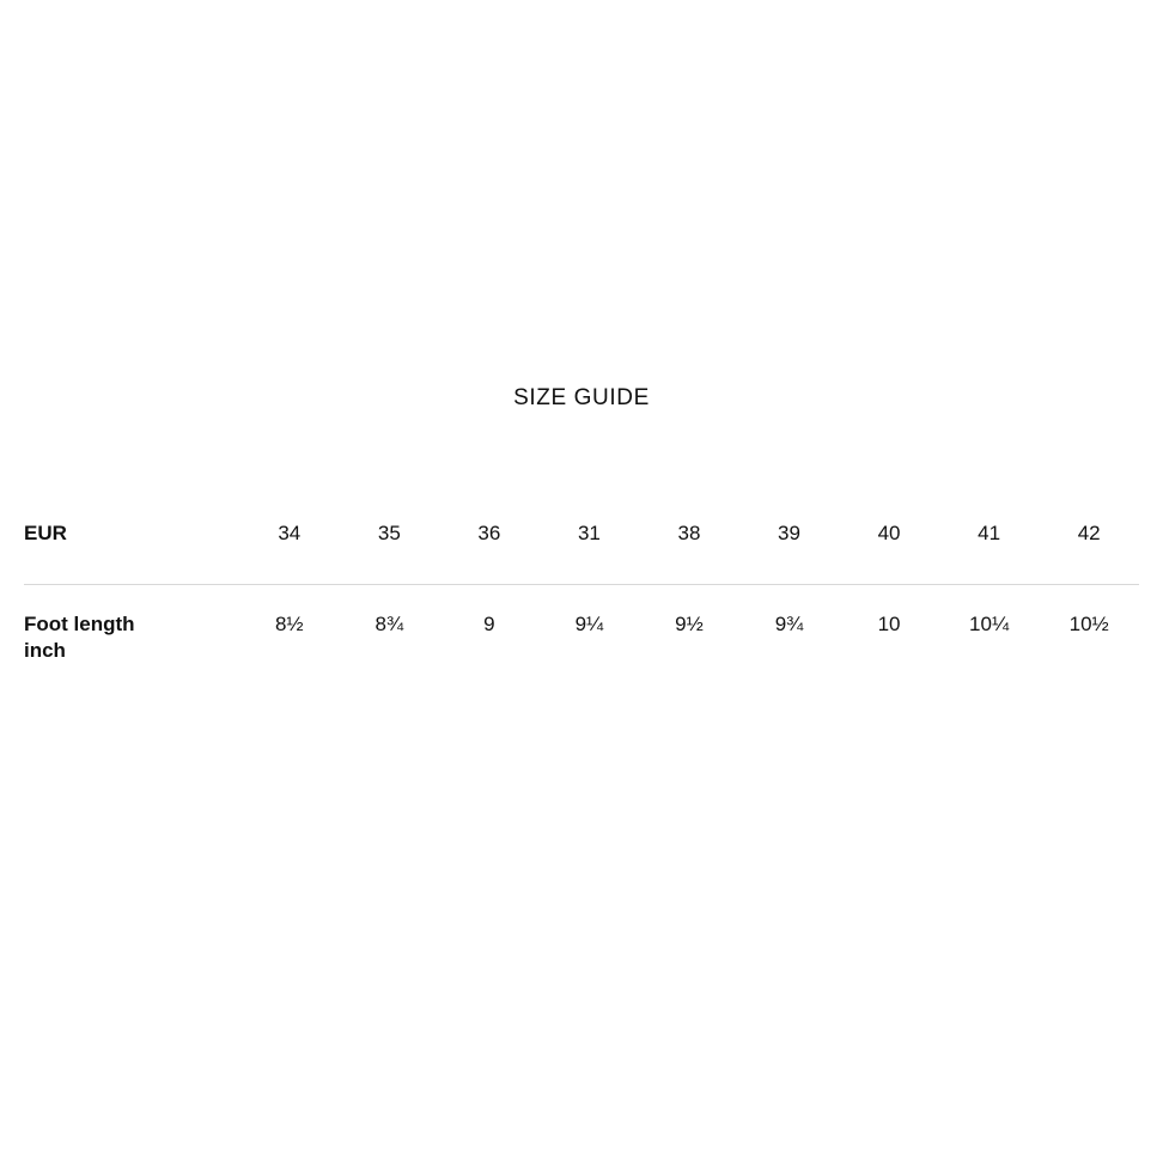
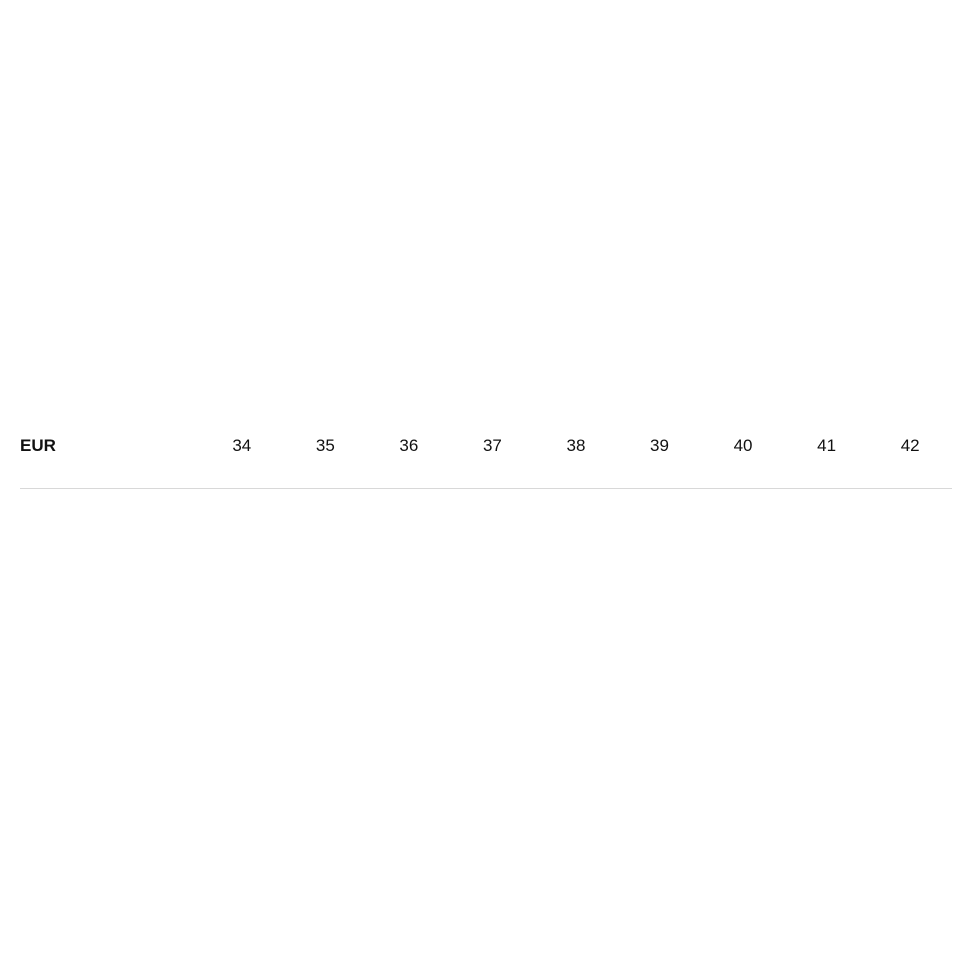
- SIZE GUIDE
- EUR	34	35	36	31	38	39	40	41	42
+ EUR	34	35	36	37	38	39	40	41	42
- Foot length inch	8½	8¾	9	9¼	9½	9¾	10	10¼	10½
